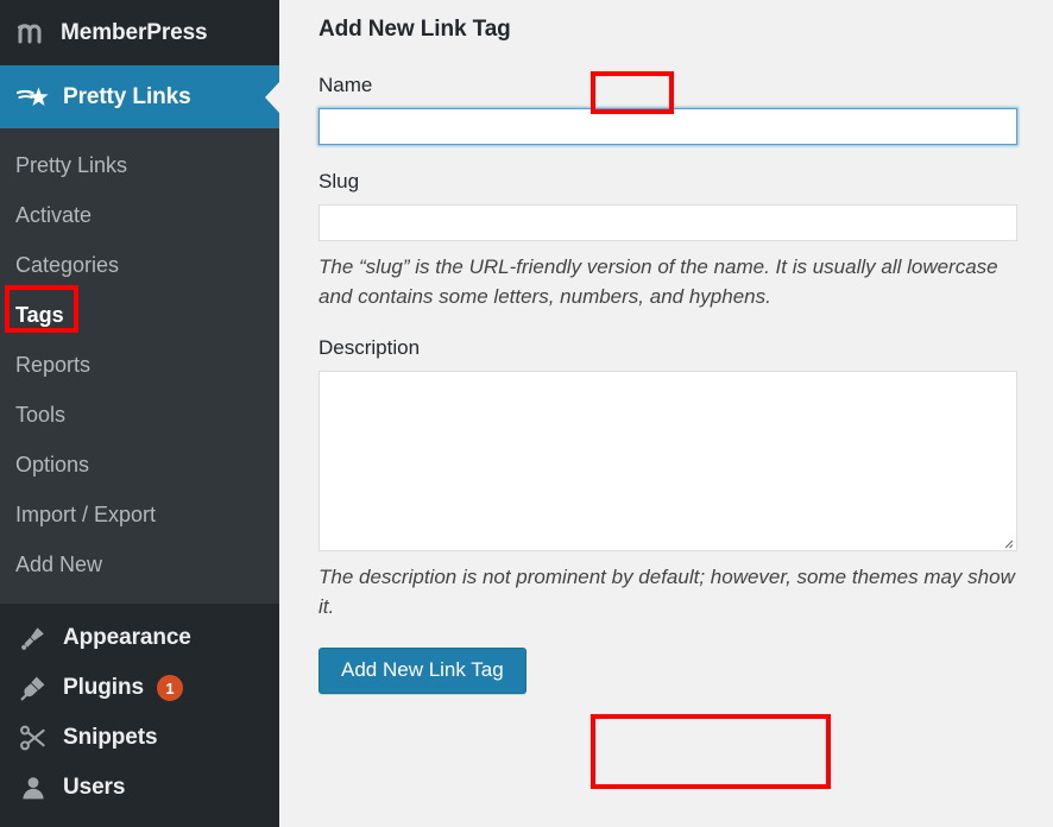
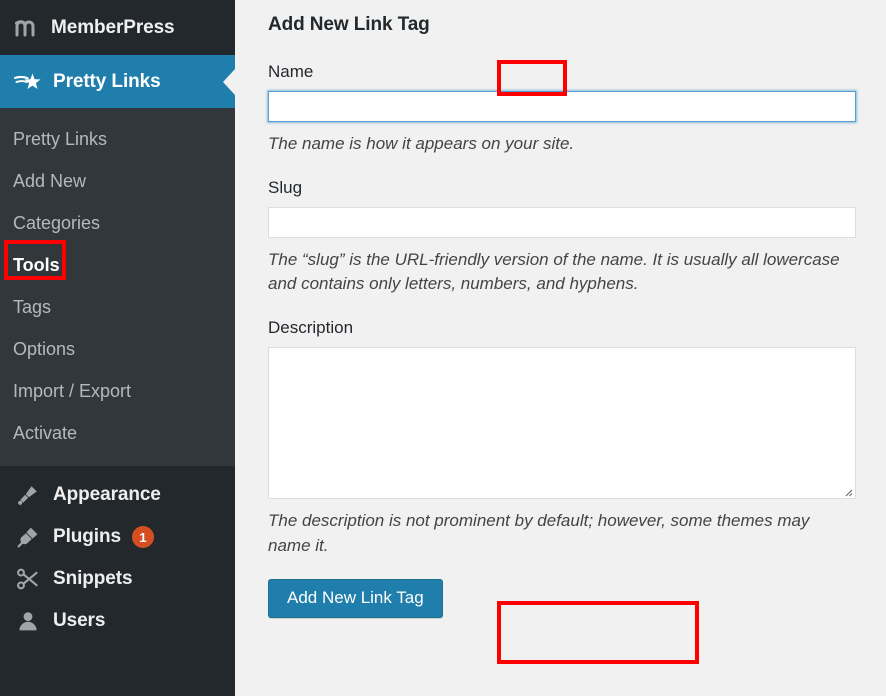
  MemberPress
  Pretty Links
  Pretty Links
- Activate
+ Add New
  Categories
- Tags
+ Tools
- Reports
- Tools
+ Tags
  Options
  Import / Export
- Add New
+ Activate
  Appearance
  Plugins
  1
  Snippets
  Users
  Add New Link Tag
  Name
+ The name is how it appears on your site.
  Slug
- The “slug” is the URL-friendly version of the name. It is usually all lowercase and contains some letters, numbers, and hyphens.
+ The “slug” is the URL-friendly version of the name. It is usually all lowercase and contains only letters, numbers, and hyphens.
  Description
- The description is not prominent by default; however, some themes may show it.
+ The description is not prominent by default; however, some themes may name it.
  Add New Link Tag
